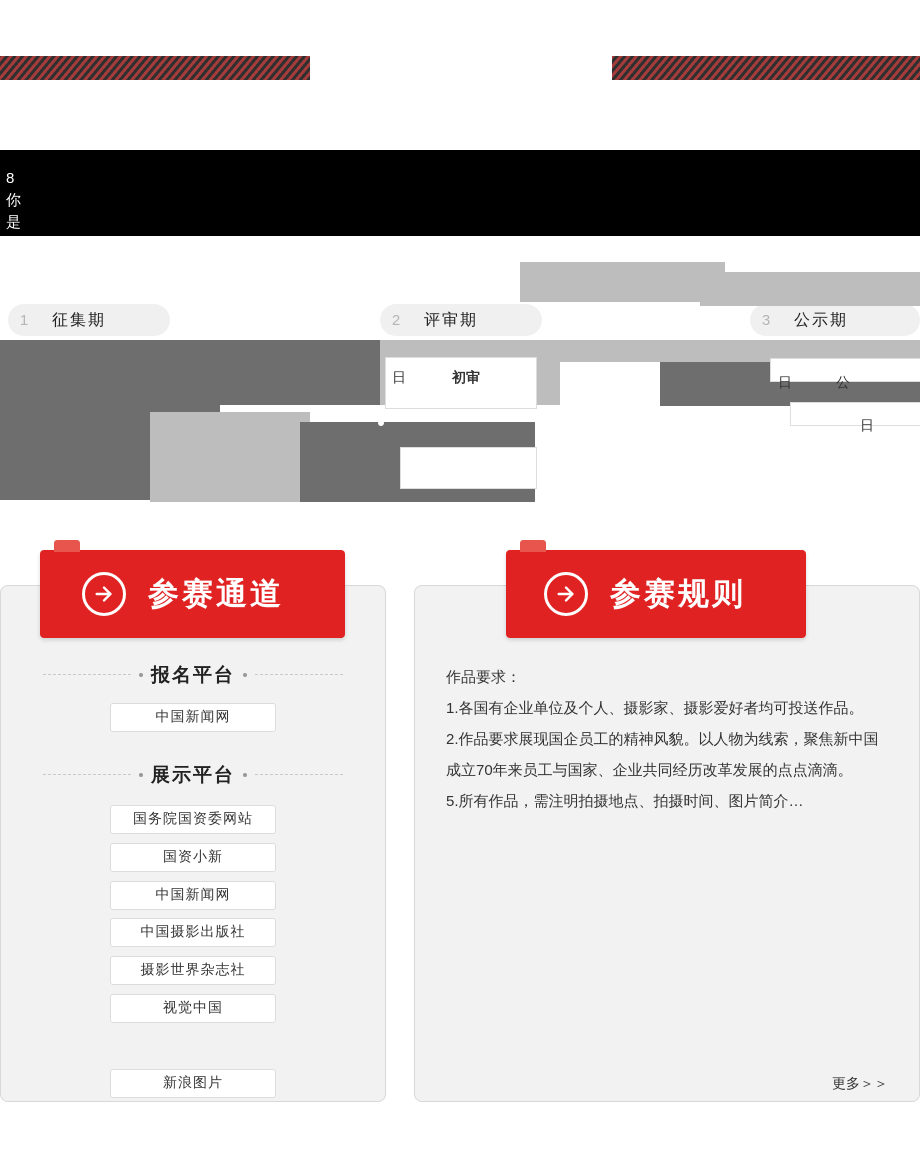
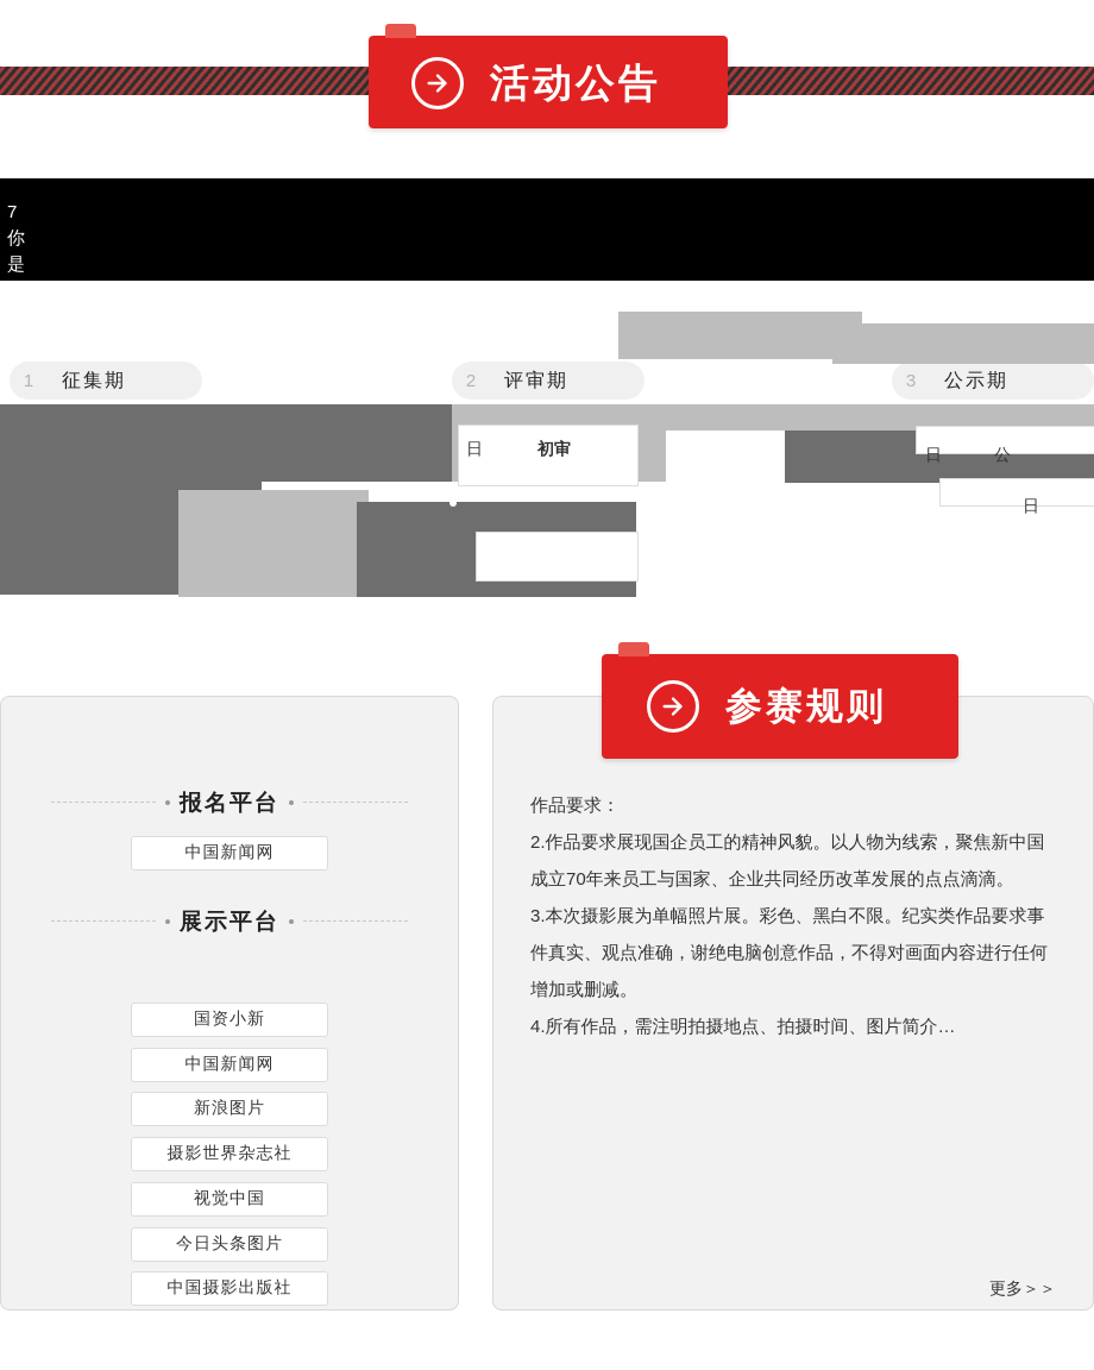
+ 活动公告
- 8
+ 7
  你
  是
  1
  征集期
  2
  评审期
  3
  公示期
  日
  初审
  日
  公
  日
- 参赛通道
  报名平台
  中国新闻网
  展示平台
- 国务院国资委网站
  国资小新
  中国新闻网
- 中国摄影出版社
+ 新浪图片
  摄影世界杂志社
  视觉中国
+ 今日头条图片
- 新浪图片
+ 中国摄影出版社
  参赛规则
  作品要求：
- 1.各国有企业单位及个人、摄影家、摄影爱好者均可投送作品。
  2.作品要求展现国企员工的精神风貌。以人物为线索，聚焦新中国成立70年来员工与国家、企业共同经历改革发展的点点滴滴。
+ 3.本次摄影展为单幅照片展。彩色、黑白不限。纪实类作品要求事件真实、观点准确，谢绝电脑创意作品，不得对画面内容进行任何增加或删减。
- 5.所有作品，需注明拍摄地点、拍摄时间、图片简介…
+ 4.所有作品，需注明拍摄地点、拍摄时间、图片简介…
  更多＞＞
